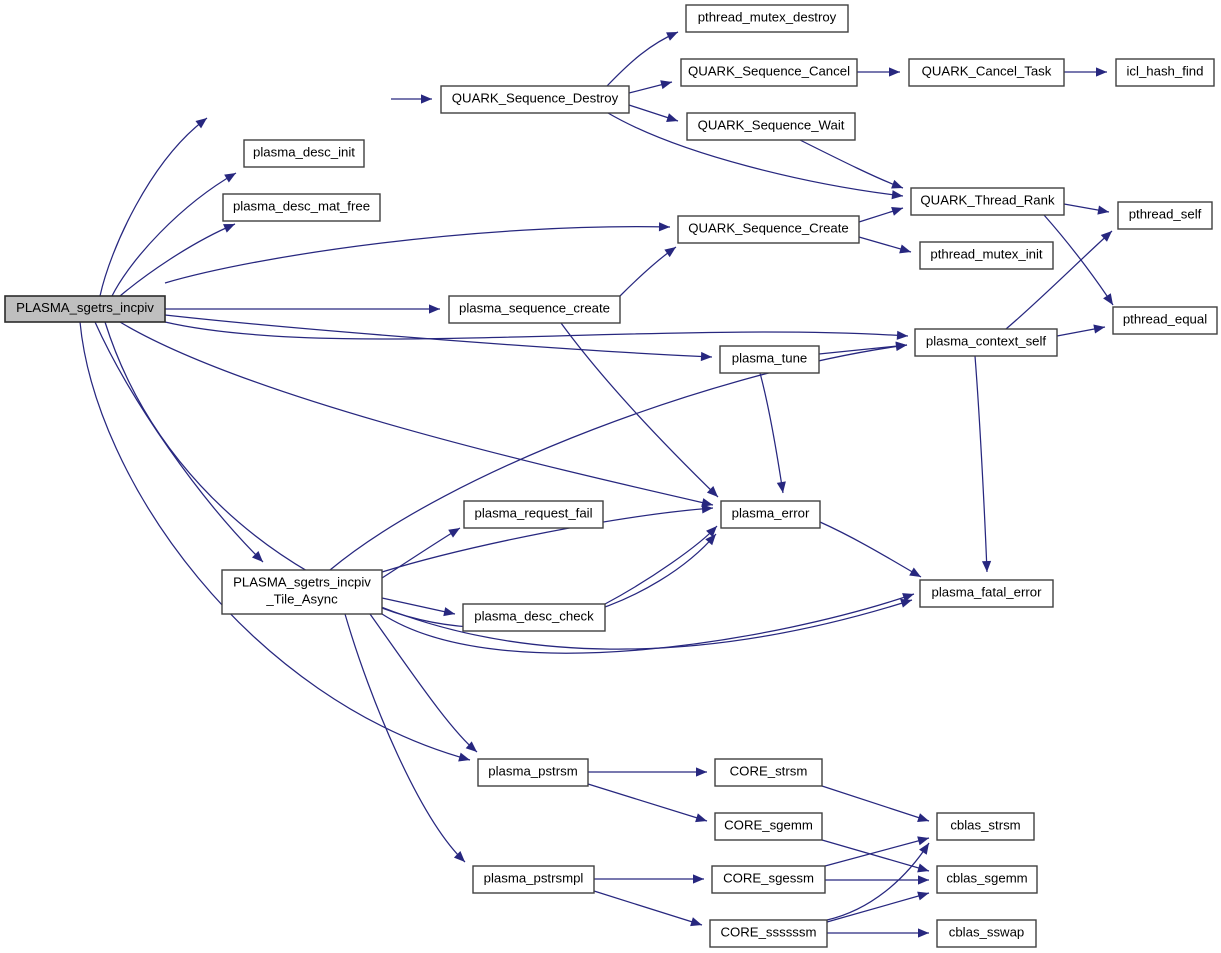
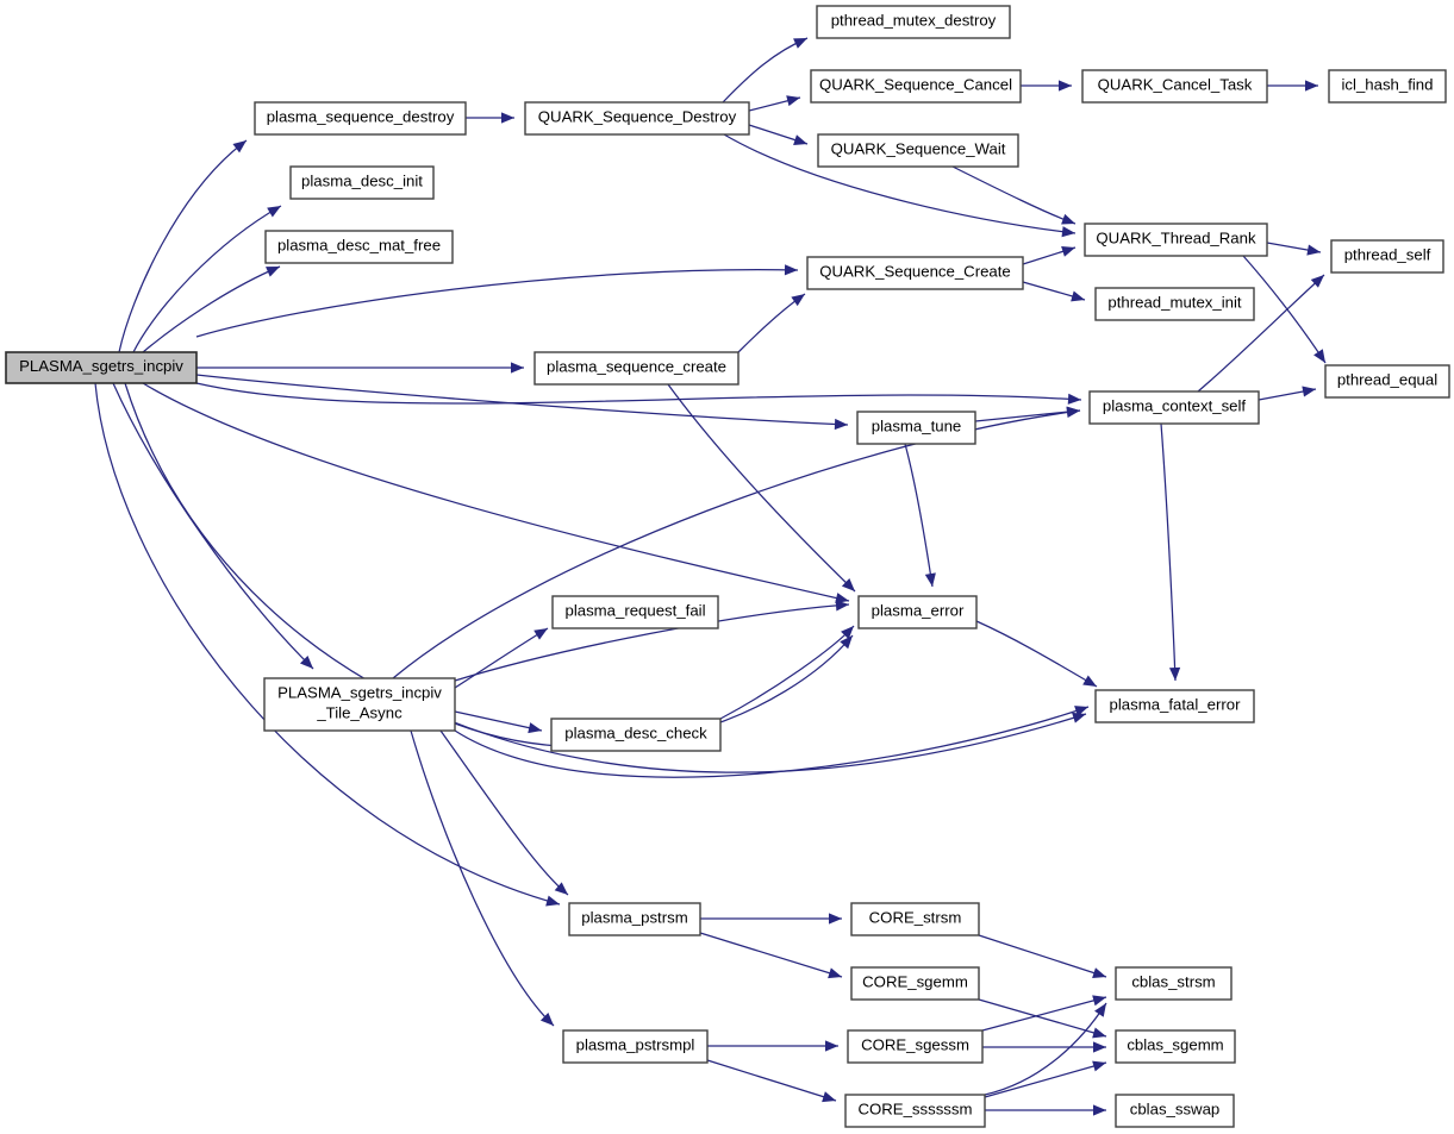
  PLASMA_sgetrs_incpiv
+ plasma_sequence_destroy
  plasma_desc_init
  plasma_desc_mat_free
  plasma_sequence_create
  QUARK_Sequence_Destroy
  pthread_mutex_destroy
  QUARK_Sequence_Cancel
  QUARK_Cancel_Task
  icl_hash_find
  QUARK_Sequence_Wait
  QUARK_Thread_Rank
  pthread_self
  QUARK_Sequence_Create
  pthread_mutex_init
  pthread_equal
  plasma_context_self
  plasma_tune
  plasma_error
  plasma_request_fail
  PLASMA_sgetrs_incpiv _Tile_Async
  plasma_desc_check
  plasma_fatal_error
  plasma_pstrsm
  CORE_strsm
  CORE_sgemm
  cblas_strsm
  plasma_pstrsmpl
  CORE_sgessm
  cblas_sgemm
  CORE_ssssssm
  cblas_sswap
